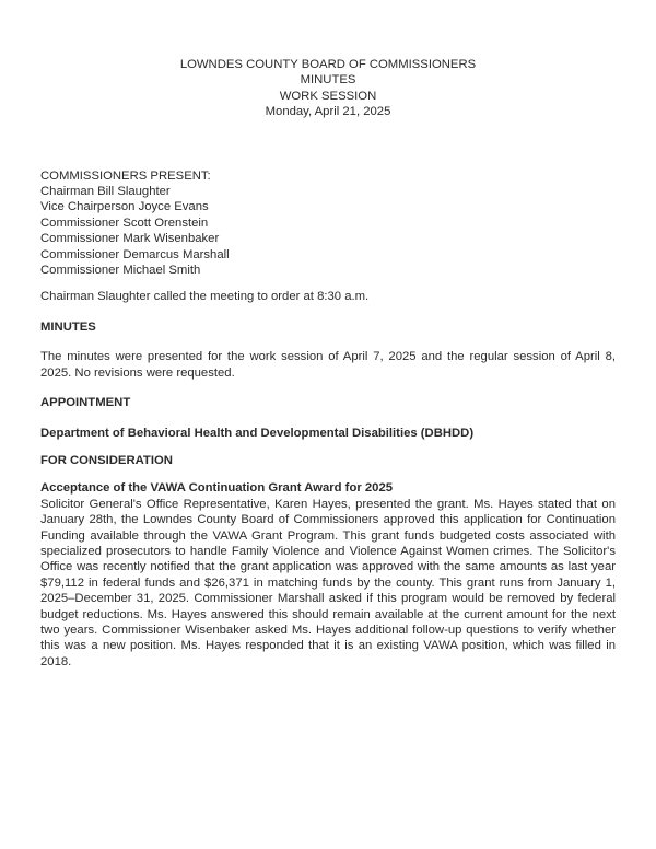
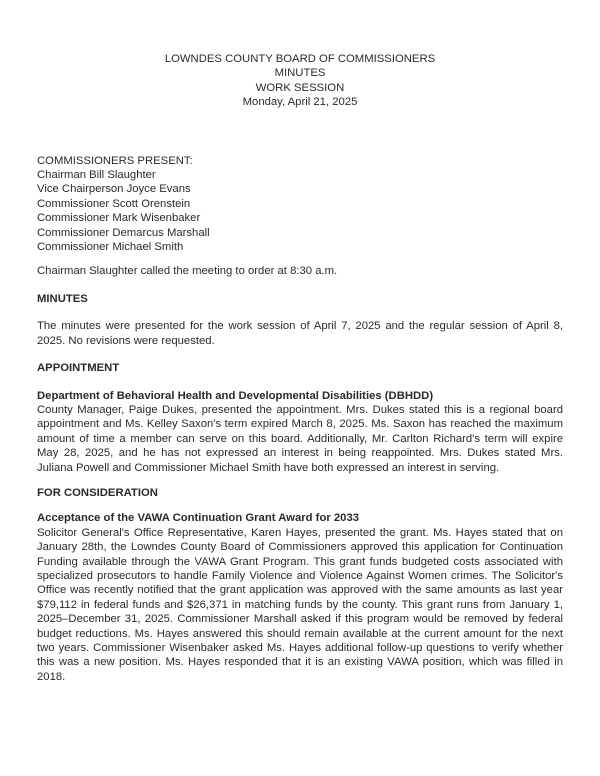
  LOWNDES COUNTY BOARD OF COMMISSIONERS
  MINUTES
  WORK SESSION
  Monday, April 21, 2025
  COMMISSIONERS PRESENT:
  Chairman Bill Slaughter
  Vice Chairperson Joyce Evans
  Commissioner Scott Orenstein
  Commissioner Mark Wisenbaker
  Commissioner Demarcus Marshall
  Commissioner Michael Smith
  Chairman Slaughter called the meeting to order at 8:30 a.m.
  MINUTES
  The minutes were presented for the work session of April 7, 2025 and the regular session of April 8, 2025. No revisions were requested.
  APPOINTMENT
  Department of Behavioral Health and Developmental Disabilities (DBHDD)
+ County Manager, Paige Dukes, presented the appointment. Mrs. Dukes stated this is a regional board appointment and Ms. Kelley Saxon's term expired March 8, 2025. Ms. Saxon has reached the maximum amount of time a member can serve on this board. Additionally, Mr. Carlton Richard's term will expire May 28, 2025, and he has not expressed an interest in being reappointed. Mrs. Dukes stated Mrs. Juliana Powell and Commissioner Michael Smith have both expressed an interest in serving.
  FOR CONSIDERATION
- Acceptance of the VAWA Continuation Grant Award for 2025
+ Acceptance of the VAWA Continuation Grant Award for 2033
  Solicitor General's Office Representative, Karen Hayes, presented the grant. Ms. Hayes stated that on January 28th, the Lowndes County Board of Commissioners approved this application for Continuation Funding available through the VAWA Grant Program. This grant funds budgeted costs associated with specialized prosecutors to handle Family Violence and Violence Against Women crimes. The Solicitor's Office was recently notified that the grant application was approved with the same amounts as last year $79,112 in federal funds and $26,371 in matching funds by the county. This grant runs from January 1, 2025–December 31, 2025. Commissioner Marshall asked if this program would be removed by federal budget reductions. Ms. Hayes answered this should remain available at the current amount for the next two years. Commissioner Wisenbaker asked Ms. Hayes additional follow-up questions to verify whether this was a new position. Ms. Hayes responded that it is an existing VAWA position, which was filled in 2018.
